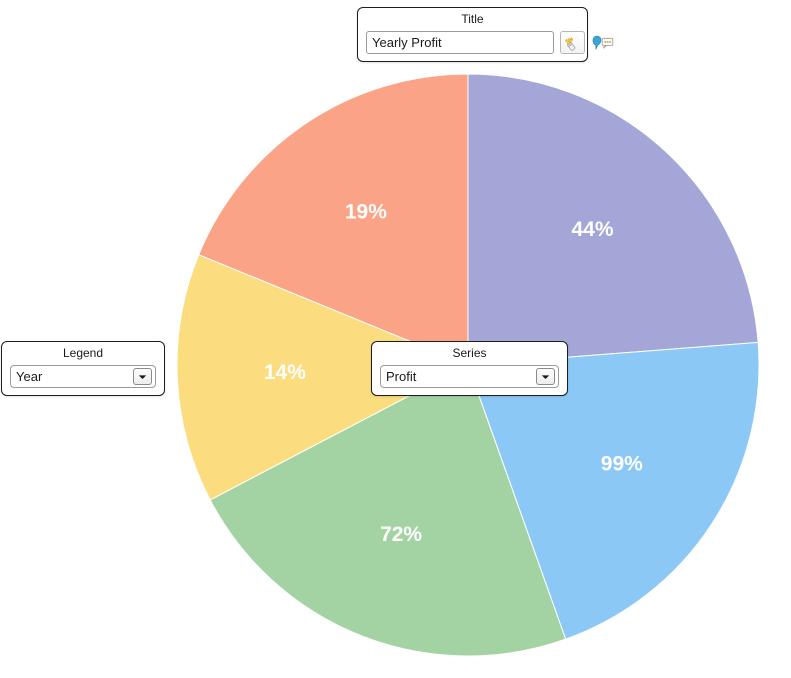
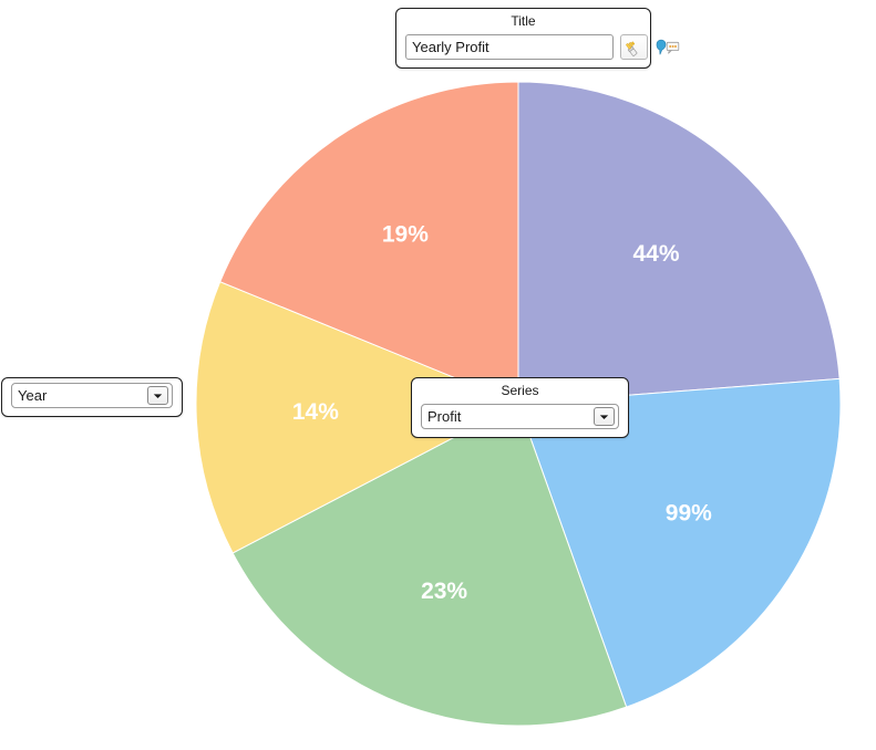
  44%
  99%
- 72%
+ 23%
  14%
  19%
  Title
  Yearly Profit
- Legend
  Year
  Series
  Profit
